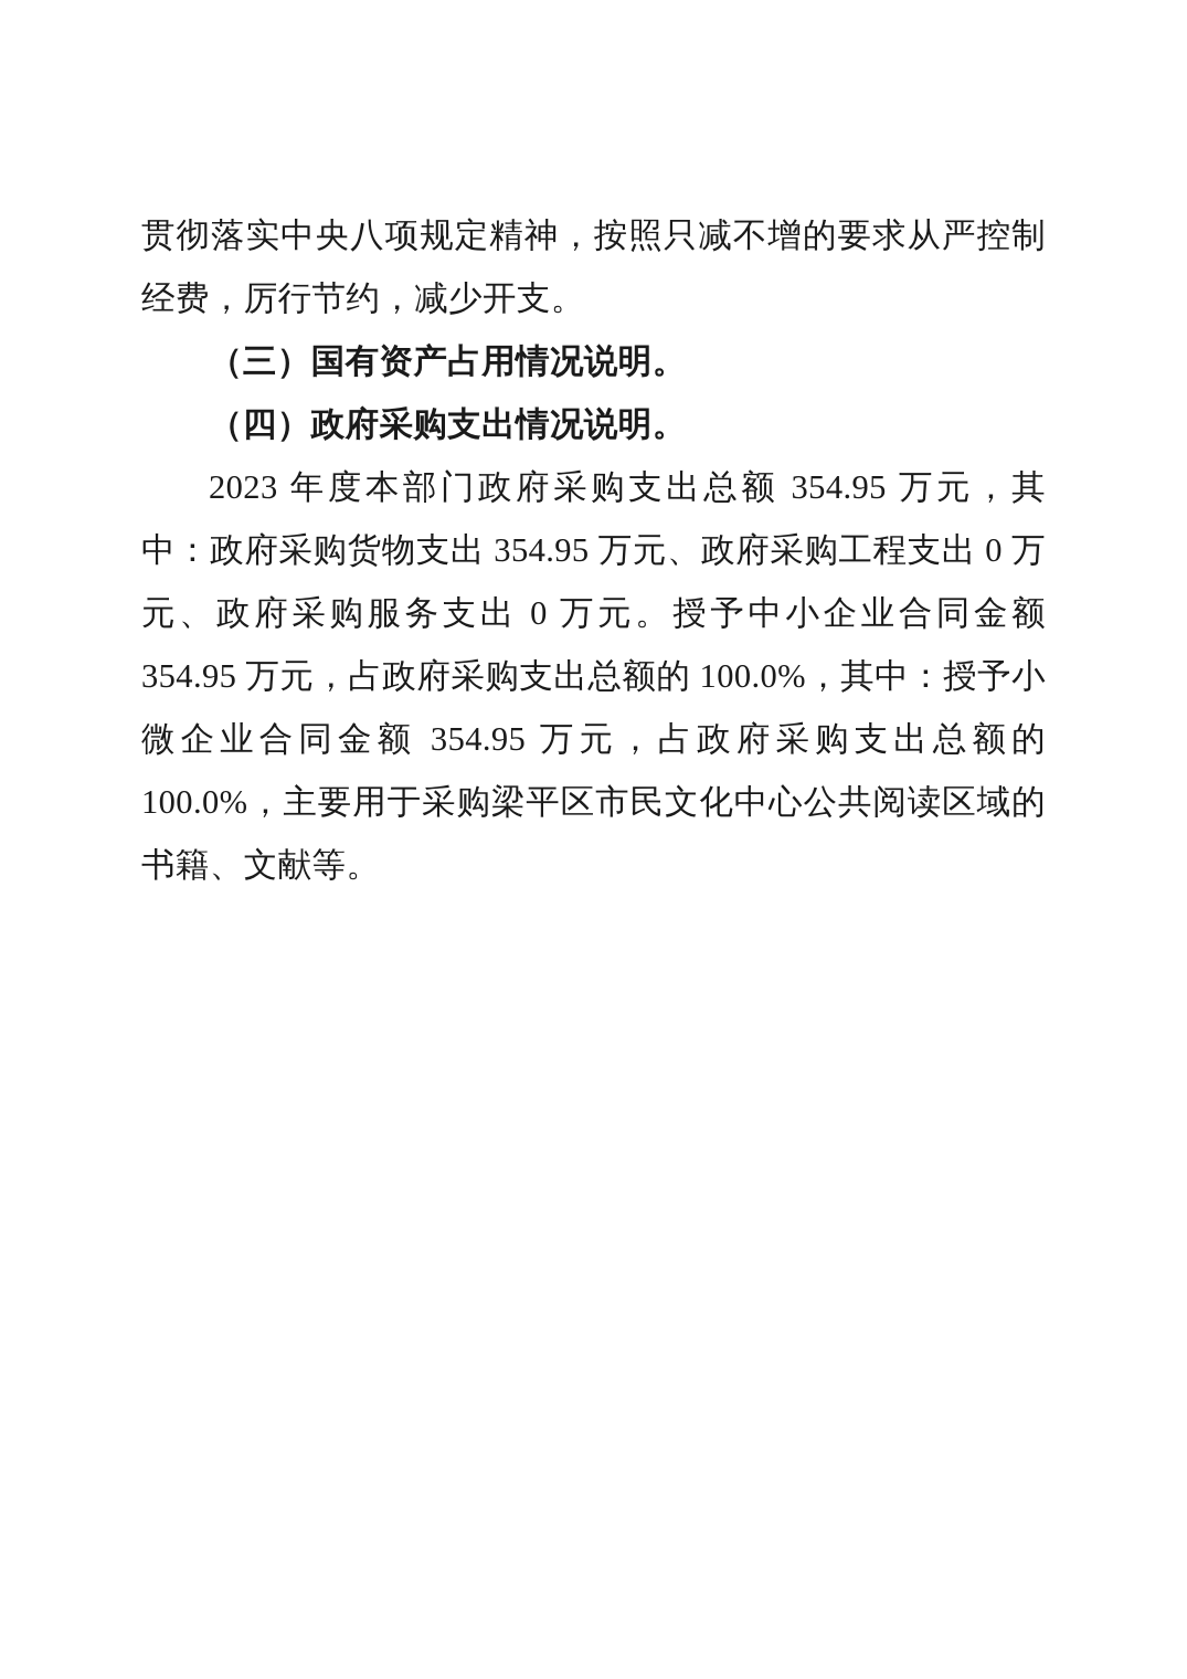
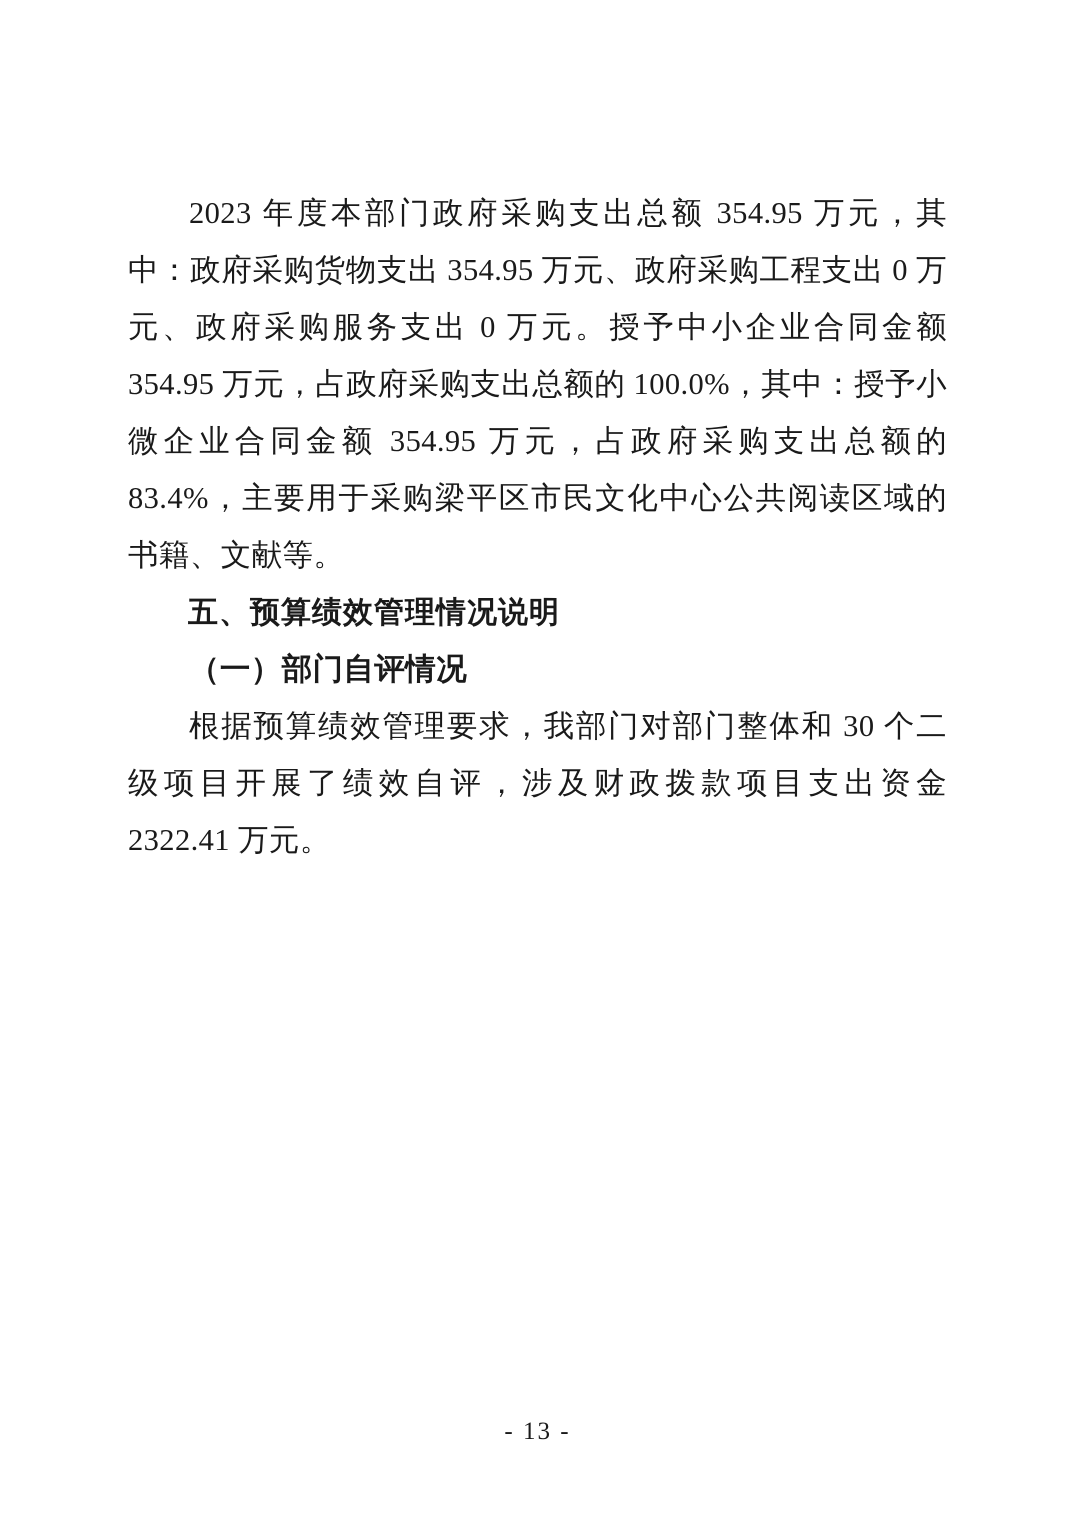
- 贯彻落实中央八项规定精神，按照只减不增的要求从严控制经费，厉行节约，减少开支。
- （三）国有资产占用情况说明。
- （四）政府采购支出情况说明。
- 2023 年度本部门政府采购支出总额 354.95 万元，其中：政府采购货物支出 354.95 万元、政府采购工程支出 0 万元、政府采购服务支出 0 万元。授予中小企业合同金额 354.95 万元，占政府采购支出总额的 100.0%，其中：授予小微企业合同金额 354.95 万元，占政府采购支出总额的 100.0%，主要用于采购梁平区市民文化中心公共阅读区域的书籍、文献等。
+ 2023 年度本部门政府采购支出总额 354.95 万元，其中：政府采购货物支出 354.95 万元、政府采购工程支出 0 万元、政府采购服务支出 0 万元。授予中小企业合同金额 354.95 万元，占政府采购支出总额的 100.0%，其中：授予小微企业合同金额 354.95 万元，占政府采购支出总额的 83.4%，主要用于采购梁平区市民文化中心公共阅读区域的书籍、文献等。
+ 五、预算绩效管理情况说明
+ （一）部门自评情况
+ 根据预算绩效管理要求，我部门对部门整体和 30 个二级项目开展了绩效自评，涉及财政拨款项目支出资金 2322.41 万元。
+ - 13 -
